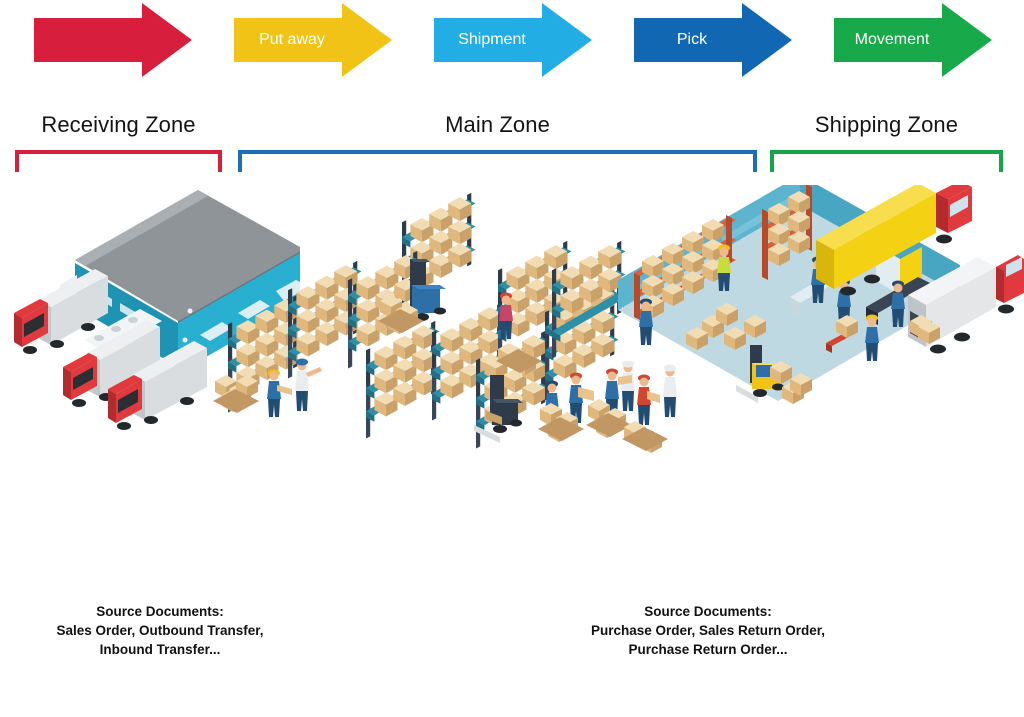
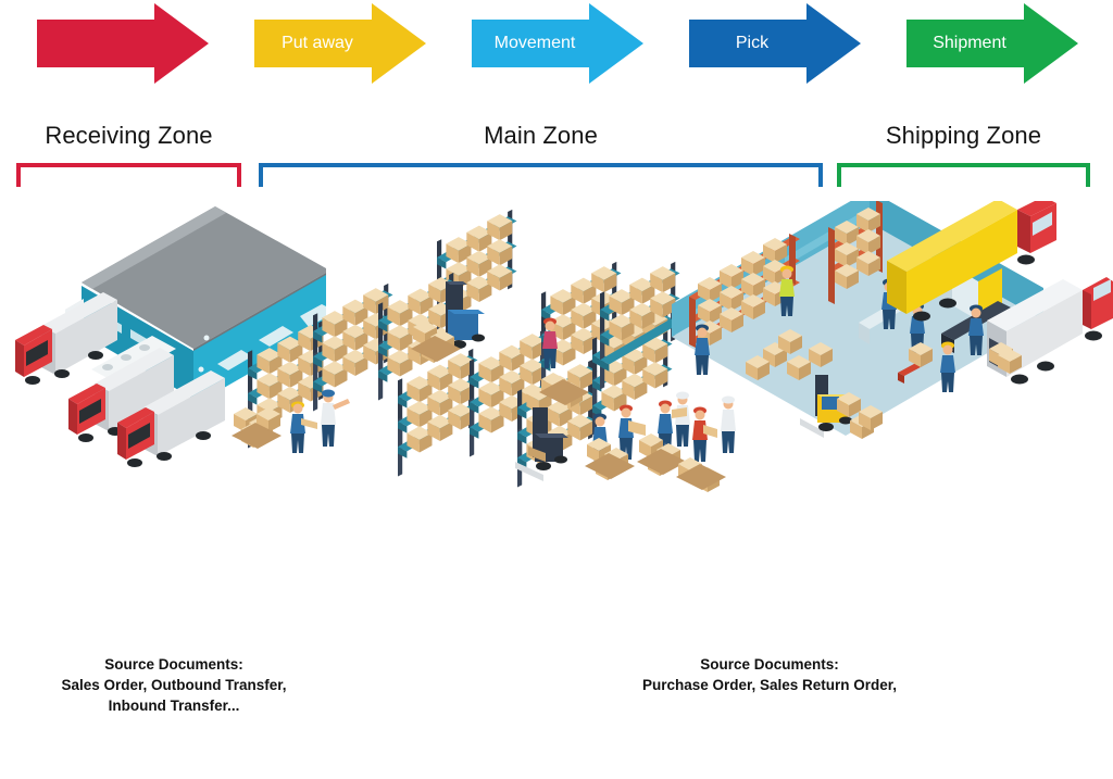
  Receiving Zone
  Main Zone
  Shipping Zone
  Put away
- Shipment
+ Movement
  Pick
- Movement
+ Shipment
  Source Documents:
  Sales Order, Outbound Transfer,
  Inbound Transfer...
  Source Documents:
  Purchase Order, Sales Return Order,
- Purchase Return Order...
